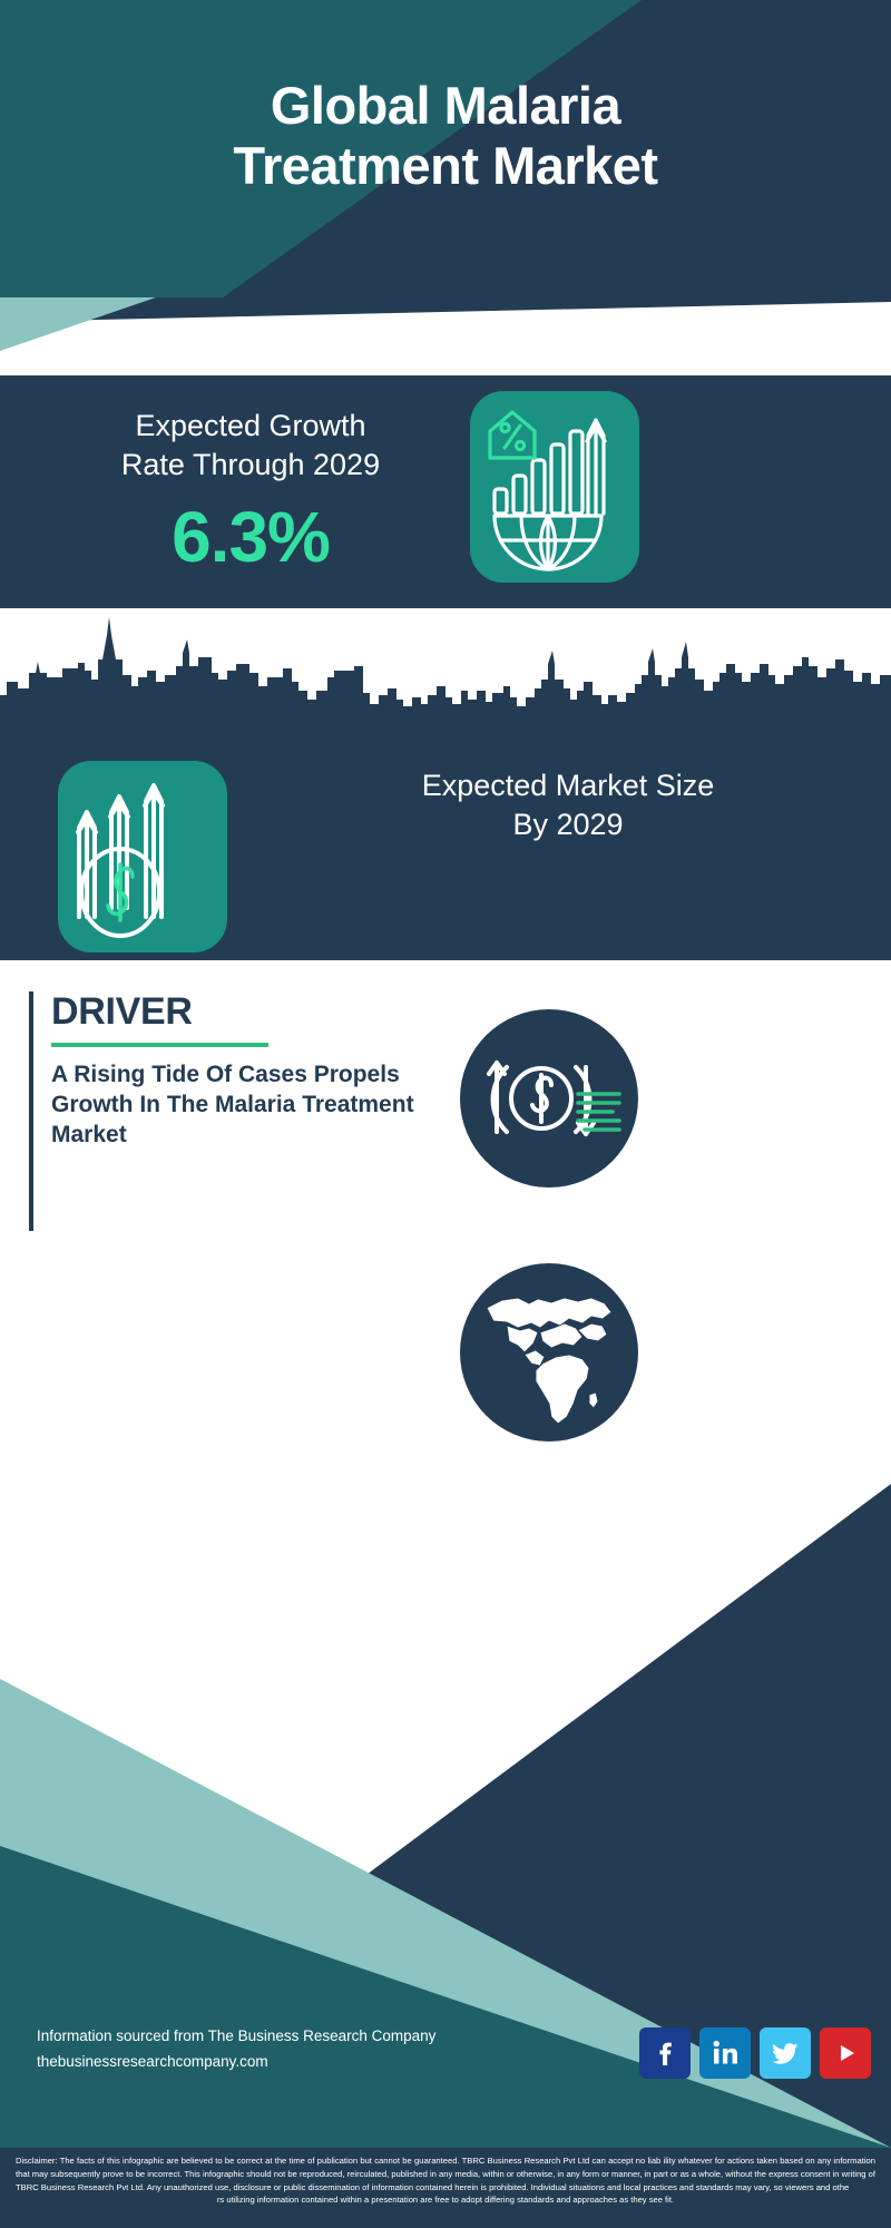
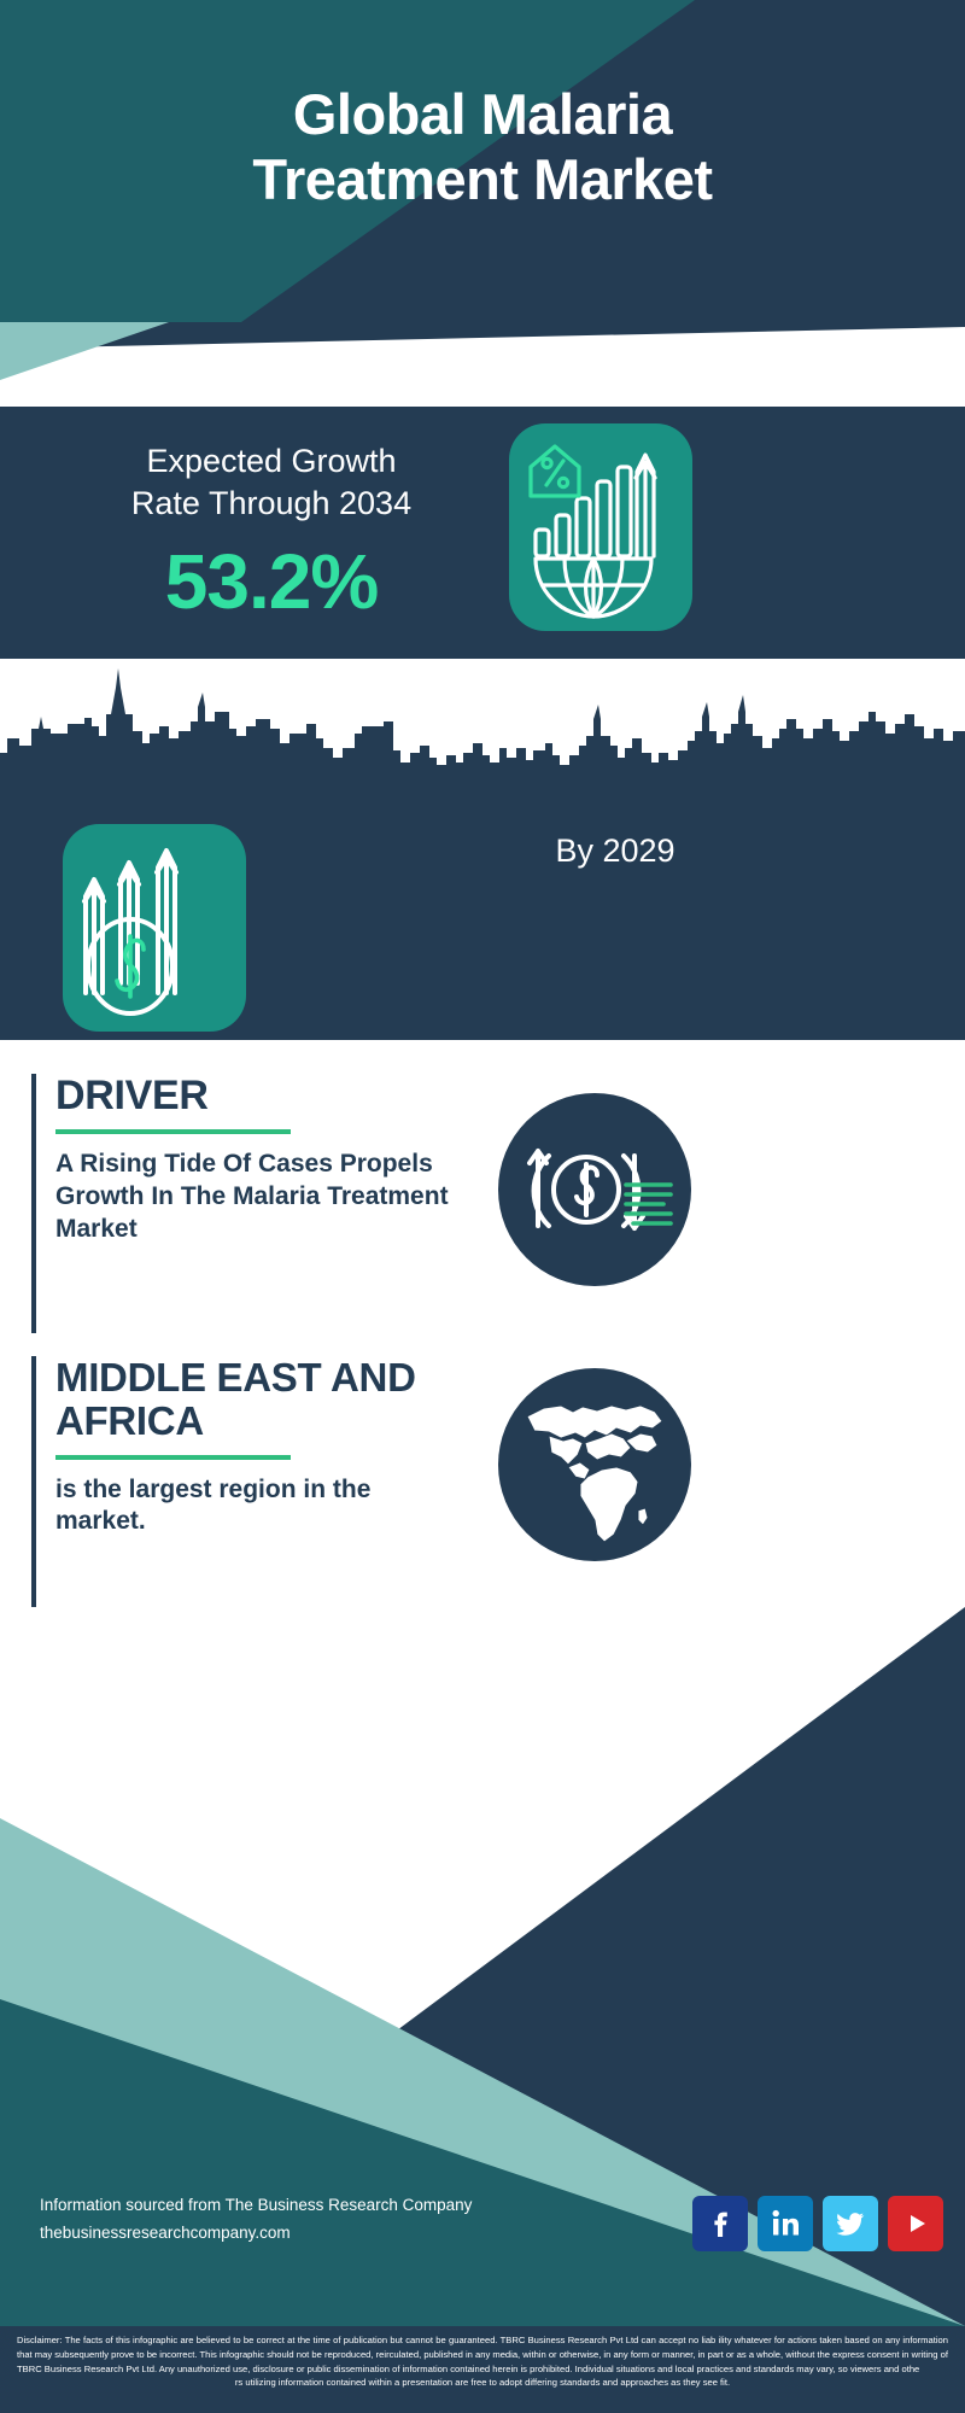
  Global Malaria
  Treatment Market
  Expected Growth
- Rate Through 2029
+ Rate Through 2034
- 6.3%
+ 53.2%
- Expected Market Size
  By 2029
  DRIVER
  A Rising Tide Of Cases Propels Growth In The Malaria Treatment Market
+ MIDDLE EAST AND AFRICA
+ is the largest region in the market.
  Information sourced from The Business Research Company
  thebusinessresearchcompany.com
  Disclaimer: The facts of this infographic are believed to be correct at the time of publication but cannot be guaranteed. TBRC Business Research Pvt Ltd can accept no liab ility whatever for actions taken based on any information that may subsequently prove to be incorrect. This infographic should not be reproduced, reirculated, published in any media, within or otherwise, in any form or manner, in part or as a whole, without the express consent in writing of TBRC Business Research Pvt Ltd. Any unauthorized use, disclosure or public dissemination of information contained herein is prohibited. Individual situations and local practices and standards may vary, so viewers and othe
  rs utilizing information contained within a presentation are free to adopt differing standards and approaches as they see fit.
